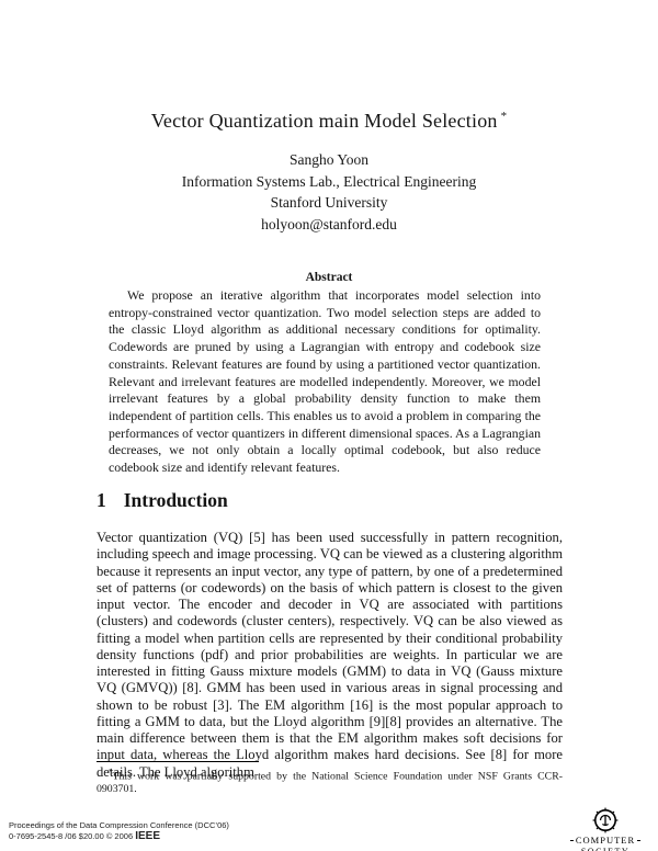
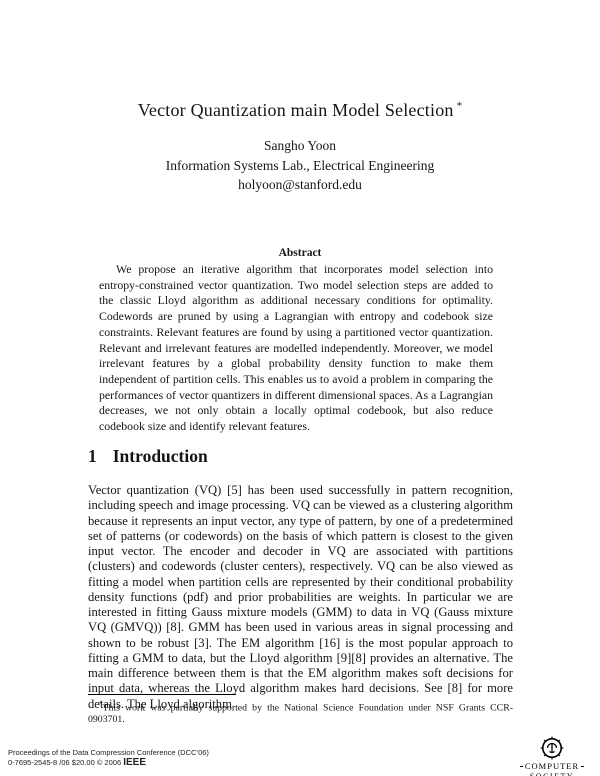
  Vector Quantization main Model Selection *
  Sangho Yoon
  Information Systems Lab., Electrical Engineering
- Stanford University
  holyoon@stanford.edu
  Abstract
  We propose an iterative algorithm that incorporates model selection into entropy-constrained vector quantization. Two model selection steps are added to the classic Lloyd algorithm as additional necessary conditions for optimality. Codewords are pruned by using a Lagrangian with entropy and codebook size constraints. Relevant features are found by using a partitioned vector quantization. Relevant and irrelevant features are modelled independently. Moreover, we model irrelevant features by a global probability density function to make them independent of partition cells. This enables us to avoid a problem in comparing the performances of vector quantizers in different dimensional spaces. As a Lagrangian decreases, we not only obtain a locally optimal codebook, but also reduce codebook size and identify relevant features.
  1 Introduction
  Vector quantization (VQ) [5] has been used successfully in pattern recognition, including speech and image processing. VQ can be viewed as a clustering algorithm because it represents an input vector, any type of pattern, by one of a predetermined set of patterns (or codewords) on the basis of which pattern is closest to the given input vector. The encoder and decoder in VQ are associated with partitions (clusters) and codewords (cluster centers), respectively. VQ can be also viewed as fitting a model when partition cells are represented by their conditional probability density functions (pdf) and prior probabilities are weights. In particular we are interested in fitting Gauss mixture models (GMM) to data in VQ (Gauss mixture VQ (GMVQ)) [8]. GMM has been used in various areas in signal processing and shown to be robust [3]. The EM algorithm [16] is the most popular approach to fitting a GMM to data, but the Lloyd algorithm [9][8] provides an alternative. The main difference between them is that the EM algorithm makes soft decisions for input data, whereas the Lloyd algorithm makes hard decisions. See [8] for more details. The Lloyd algorithm
  *This work was partially supported by the National Science Foundation under NSF Grants CCR-0903701.
  Proceedings of the Data Compression Conference (DCC’06)
  0-7695-2545-8 /06 $20.00 © 2006 IEEE
  COMPUTER
